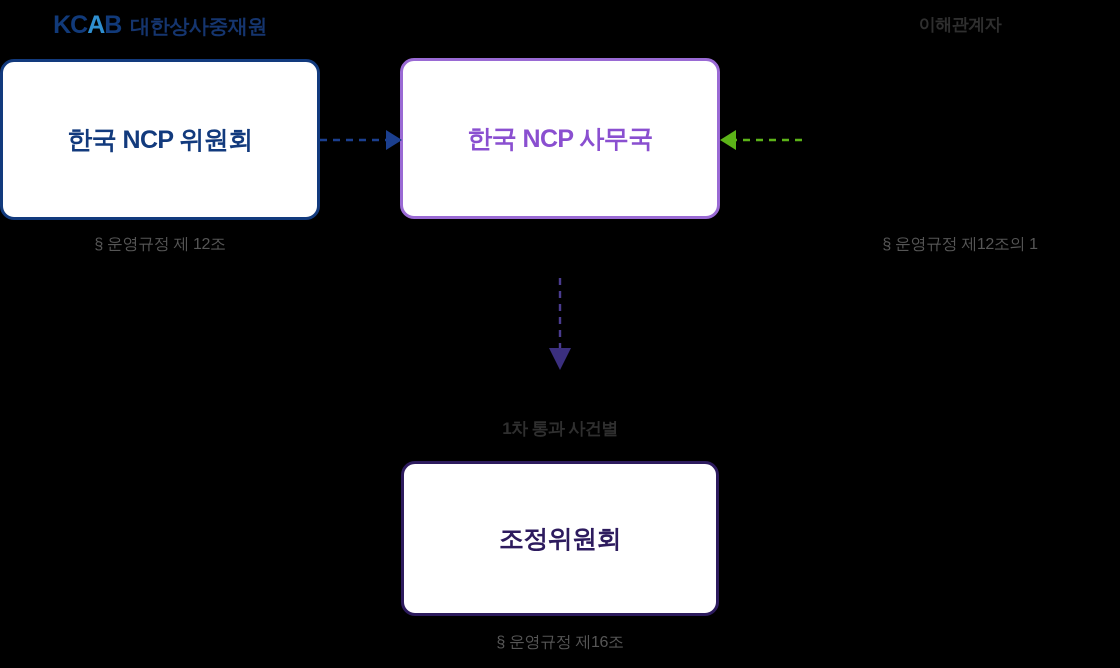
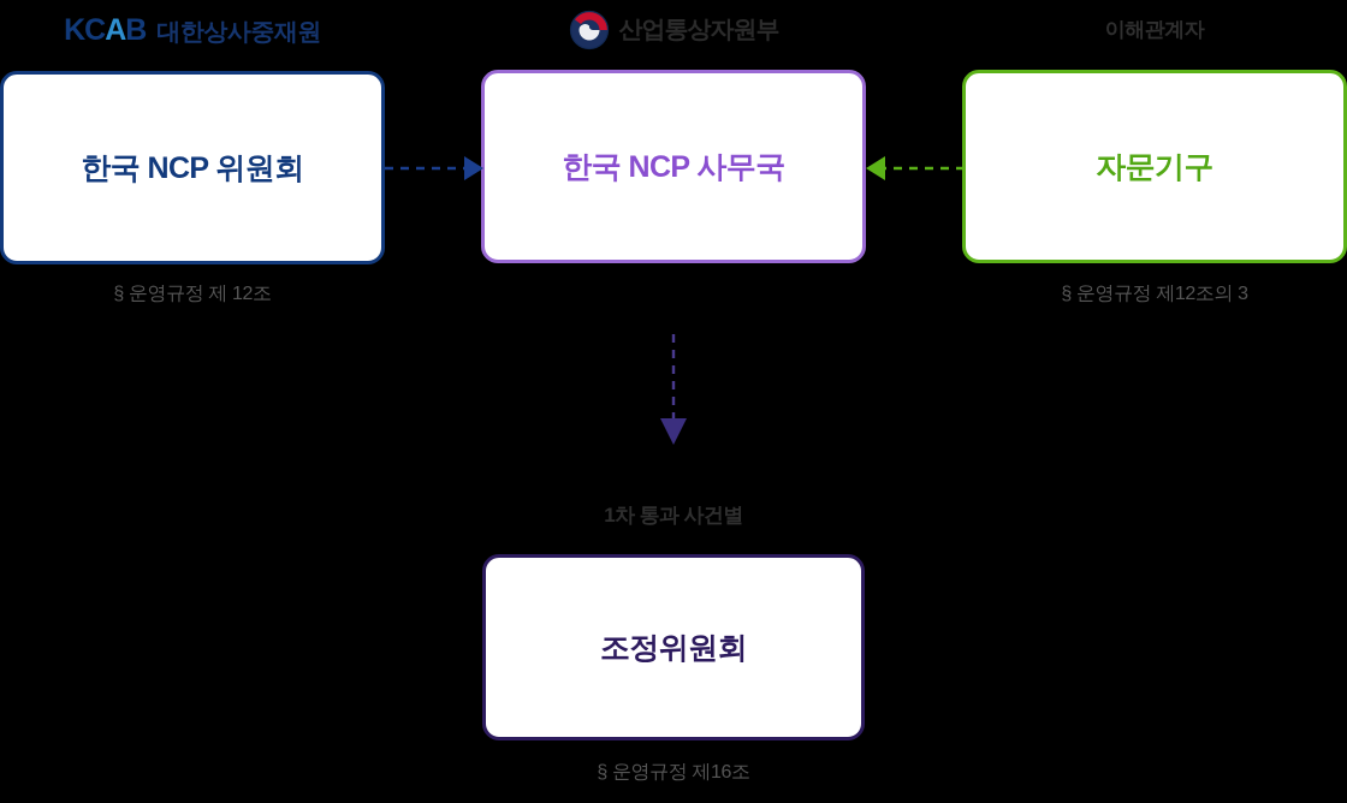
  KCAB
  대한상사중재원
+ 산업통상자원부
  이해관계자
  한국 NCP 위원회
  § 운영규정 제 12조
  한국 NCP 사무국
+ 자문기구
- § 운영규정 제12조의 1
+ § 운영규정 제12조의 3
  조정위원회
  § 운영규정 제16조
  1차 통과 사건별
